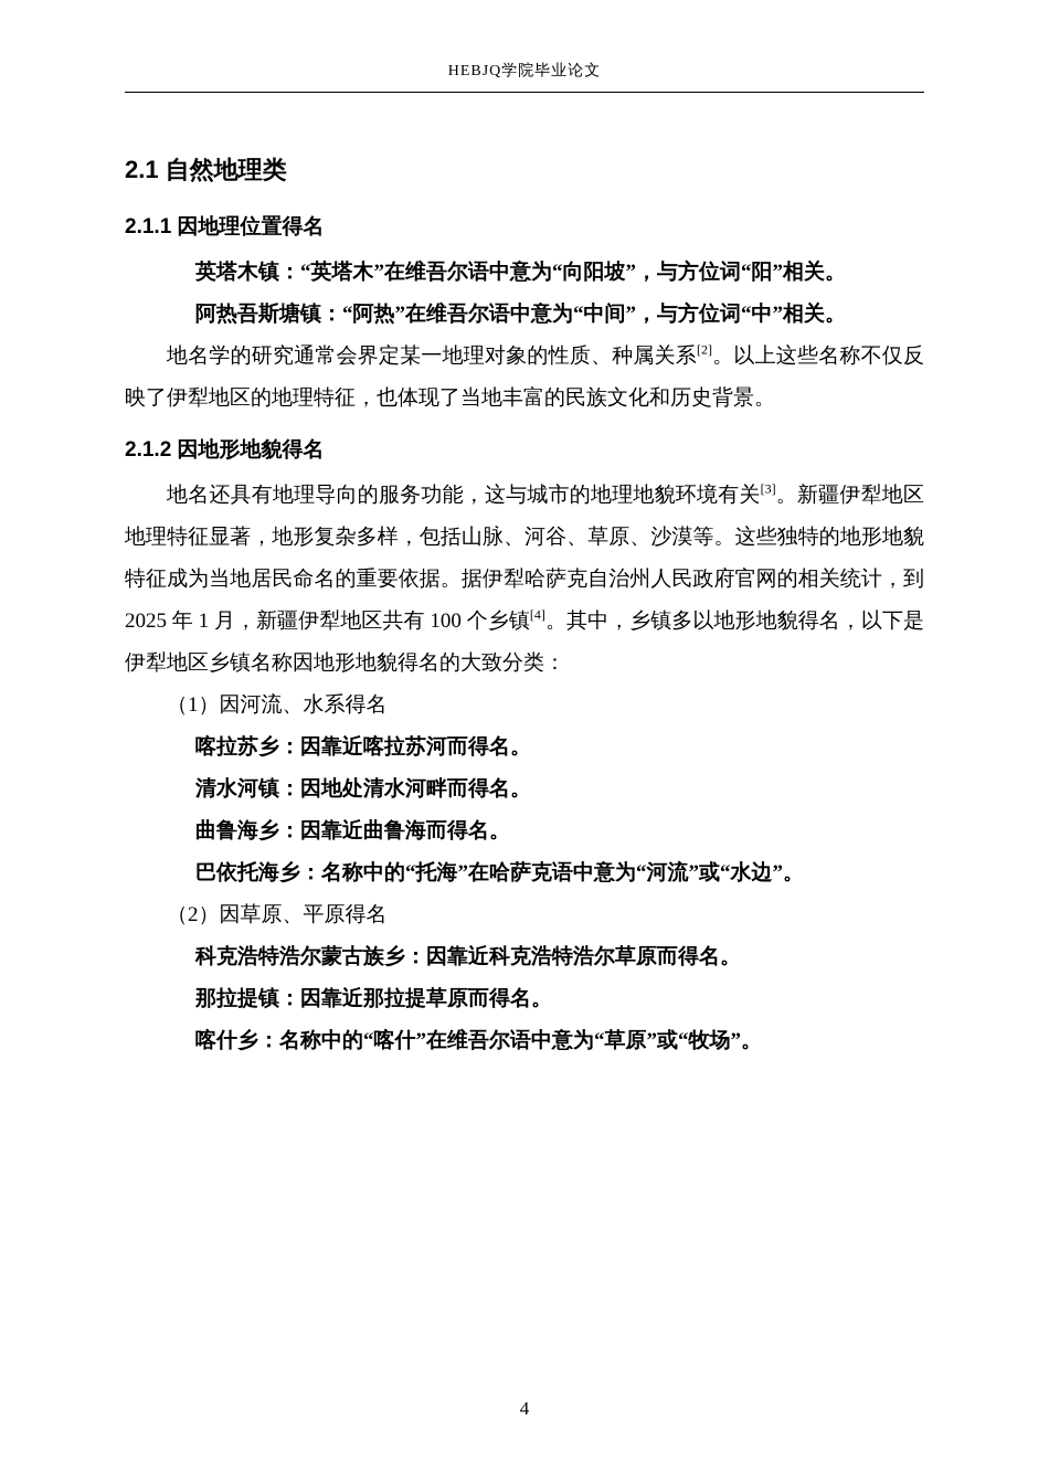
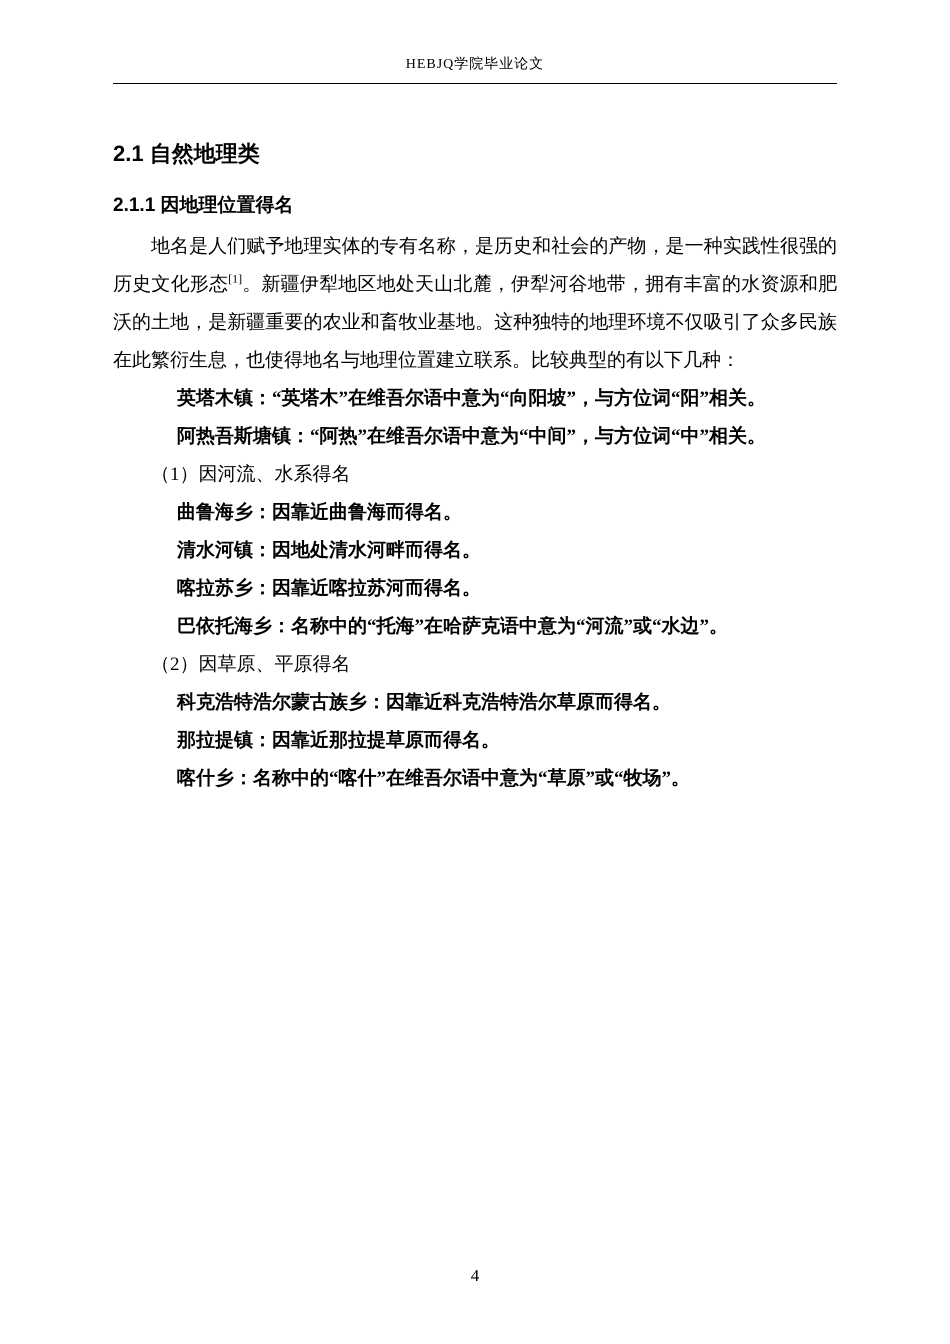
  HEBJQ学院毕业论文
  2.1 自然地理类
  2.1.1 因地理位置得名
+ 地名是人们赋予地理实体的专有名称，是历史和社会的产物，是一种实践性很强的历史文化形态[1]。新疆伊犁地区地处天山北麓，伊犁河谷地带，拥有丰富的水资源和肥沃的土地，是新疆重要的农业和畜牧业基地。这种独特的地理环境不仅吸引了众多民族在此繁衍生息，也使得地名与地理位置建立联系。比较典型的有以下几种：
  英塔木镇：“英塔木”在维吾尔语中意为“向阳坡”，与方位词“阳”相关。
  阿热吾斯塘镇：“阿热”在维吾尔语中意为“中间”，与方位词“中”相关。
- 地名学的研究通常会界定某一地理对象的性质、种属关系[2]。以上这些名称不仅反映了伊犁地区的地理特征，也体现了当地丰富的民族文化和历史背景。
- 2.1.2 因地形地貌得名
- 地名还具有地理导向的服务功能，这与城市的地理地貌环境有关[3]。新疆伊犁地区地理特征显著，地形复杂多样，包括山脉、河谷、草原、沙漠等。这些独特的地形地貌特征成为当地居民命名的重要依据。据伊犁哈萨克自治州人民政府官网的相关统计，到 2025 年 1 月，新疆伊犁地区共有 100 个乡镇[4]。其中，乡镇多以地形地貌得名，以下是伊犁地区乡镇名称因地形地貌得名的大致分类：
  （1）因河流、水系得名
- 喀拉苏乡：因靠近喀拉苏河而得名。
+ 曲鲁海乡：因靠近曲鲁海而得名。
  清水河镇：因地处清水河畔而得名。
- 曲鲁海乡：因靠近曲鲁海而得名。
+ 喀拉苏乡：因靠近喀拉苏河而得名。
  巴依托海乡：名称中的“托海”在哈萨克语中意为“河流”或“水边”。
  （2）因草原、平原得名
  科克浩特浩尔蒙古族乡：因靠近科克浩特浩尔草原而得名。
  那拉提镇：因靠近那拉提草原而得名。
  喀什乡：名称中的“喀什”在维吾尔语中意为“草原”或“牧场”。
  4
